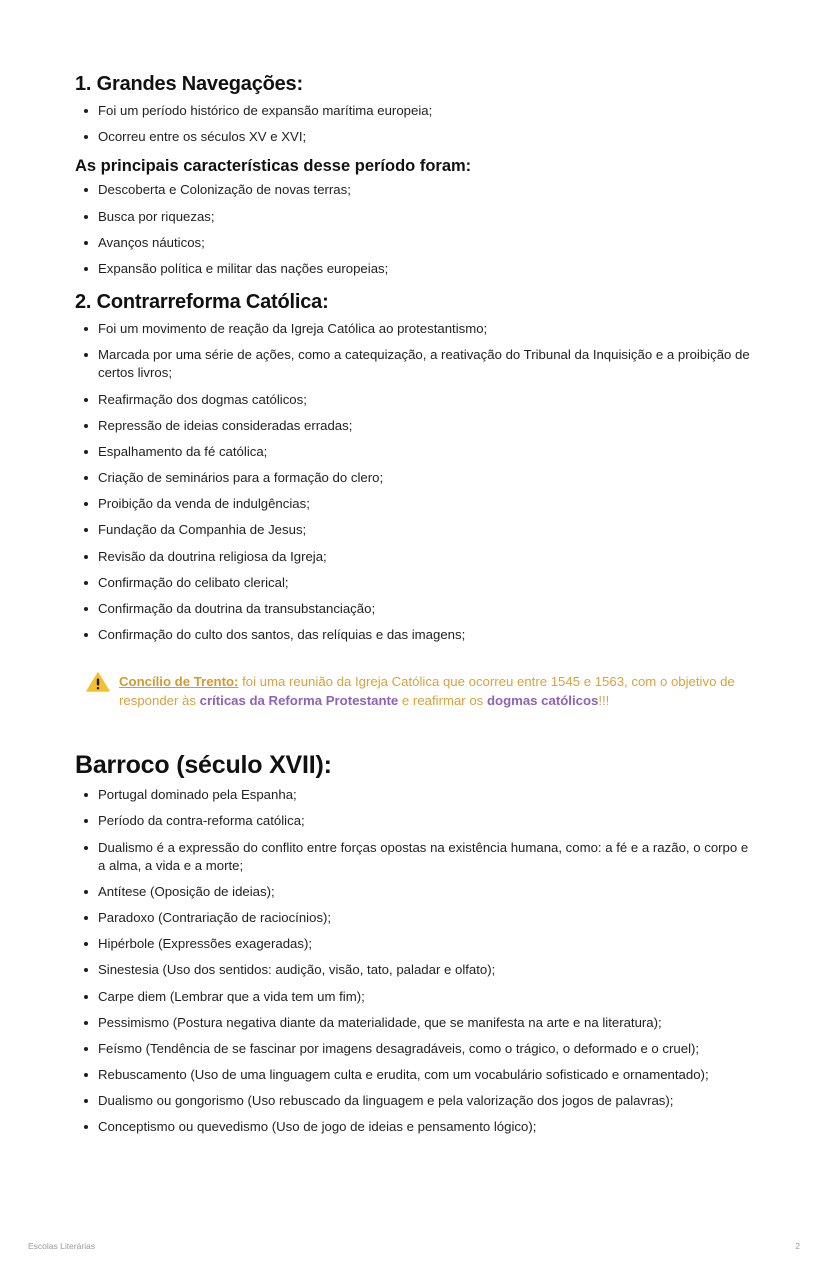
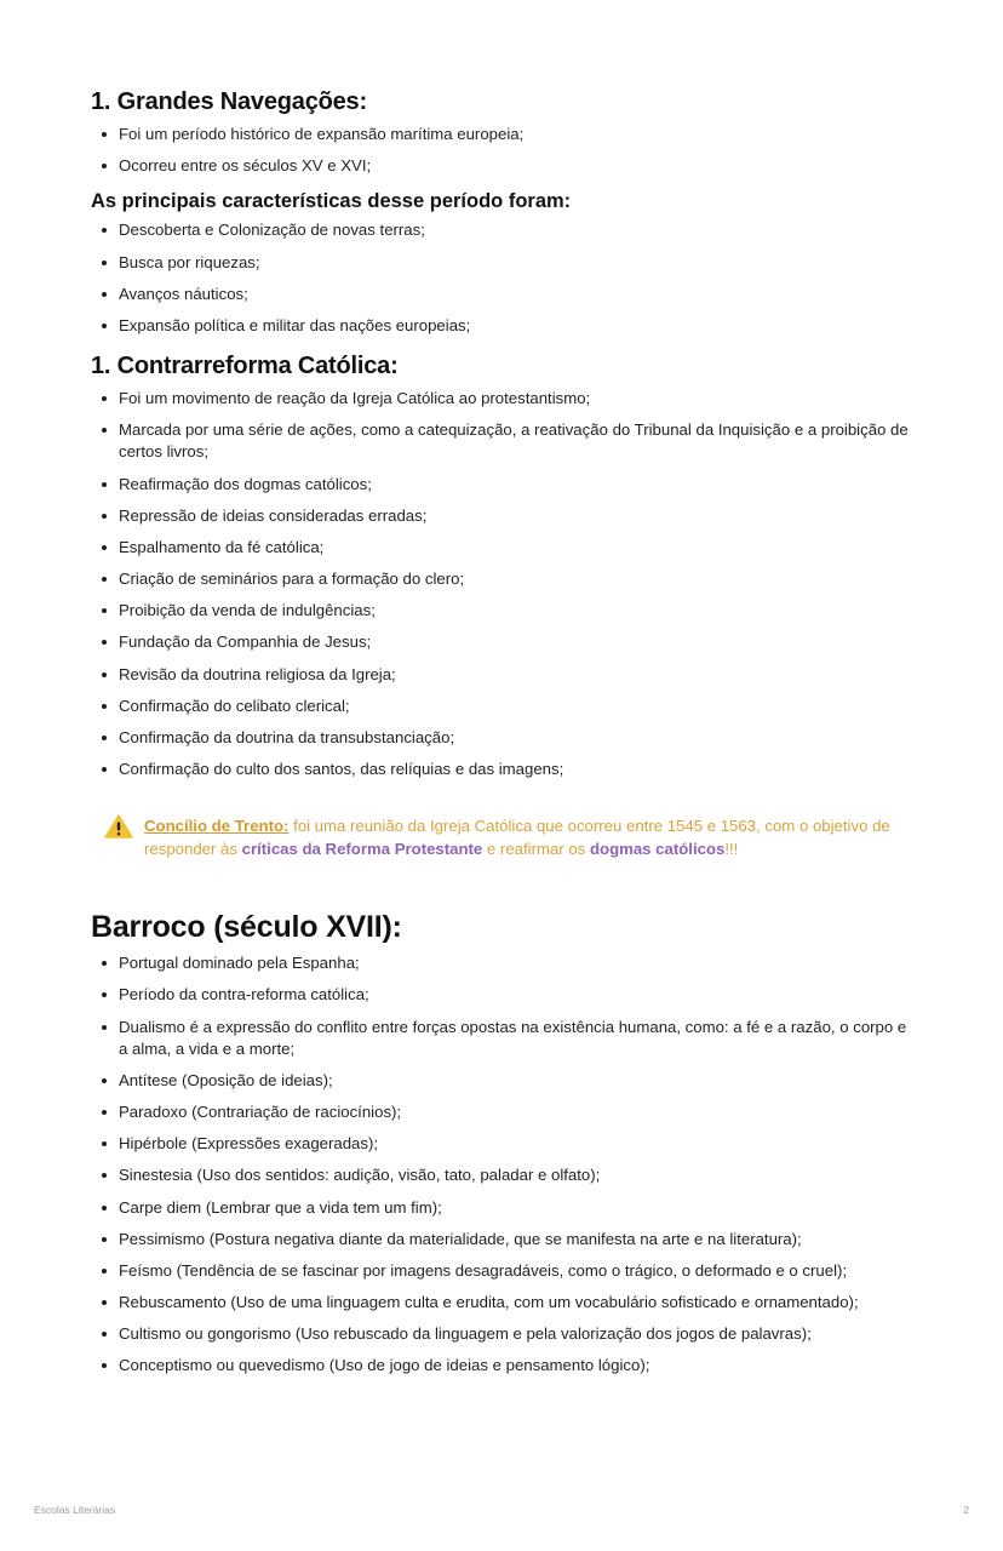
  1. Grandes Navegações:
  Foi um período histórico de expansão marítima europeia;
  Ocorreu entre os séculos XV e XVI;
  As principais características desse período foram:
  Descoberta e Colonização de novas terras;
  Busca por riquezas;
  Avanços náuticos;
  Expansão política e militar das nações europeias;
- 2. Contrarreforma Católica:
+ 1. Contrarreforma Católica:
  Foi um movimento de reação da Igreja Católica ao protestantismo;
  Marcada por uma série de ações, como a catequização, a reativação do Tribunal da Inquisição e a proibição de certos livros;
  Reafirmação dos dogmas católicos;
  Repressão de ideias consideradas erradas;
  Espalhamento da fé católica;
  Criação de seminários para a formação do clero;
  Proibição da venda de indulgências;
  Fundação da Companhia de Jesus;
  Revisão da doutrina religiosa da Igreja;
  Confirmação do celibato clerical;
  Confirmação da doutrina da transubstanciação;
  Confirmação do culto dos santos, das relíquias e das imagens;
  Concílio de Trento: foi uma reunião da Igreja Católica que ocorreu entre 1545 e 1563, com o objetivo de responder às críticas da Reforma Protestante e reafirmar os dogmas católicos!!!
  Barroco (século XVII):
  Portugal dominado pela Espanha;
  Período da contra-reforma católica;
  Dualismo é a expressão do conflito entre forças opostas na existência humana, como: a fé e a razão, o corpo e a alma, a vida e a morte;
  Antítese (Oposição de ideias);
  Paradoxo (Contrariação de raciocínios);
  Hipérbole (Expressões exageradas);
  Sinestesia (Uso dos sentidos: audição, visão, tato, paladar e olfato);
  Carpe diem (Lembrar que a vida tem um fim);
  Pessimismo (Postura negativa diante da materialidade, que se manifesta na arte e na literatura);
  Feísmo (Tendência de se fascinar por imagens desagradáveis, como o trágico, o deformado e o cruel);
  Rebuscamento (Uso de uma linguagem culta e erudita, com um vocabulário sofisticado e ornamentado);
- Dualismo ou gongorismo (Uso rebuscado da linguagem e pela valorização dos jogos de palavras);
+ Cultismo ou gongorismo (Uso rebuscado da linguagem e pela valorização dos jogos de palavras);
  Conceptismo ou quevedismo (Uso de jogo de ideias e pensamento lógico);
  Escolas Literárias
  2
